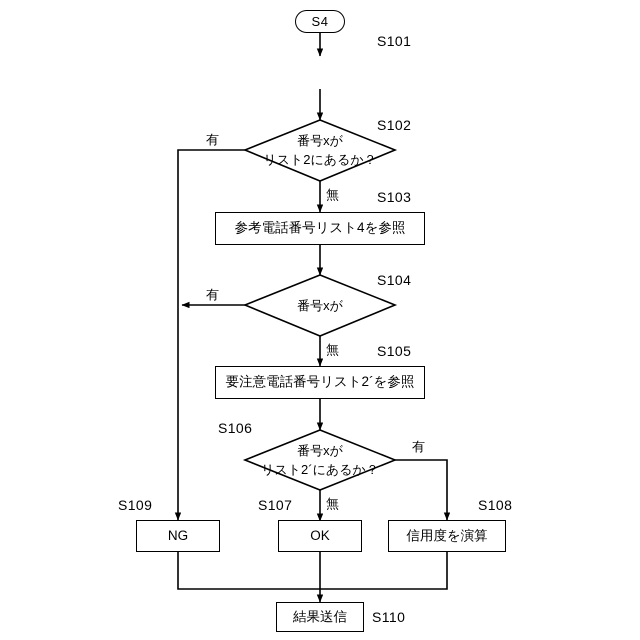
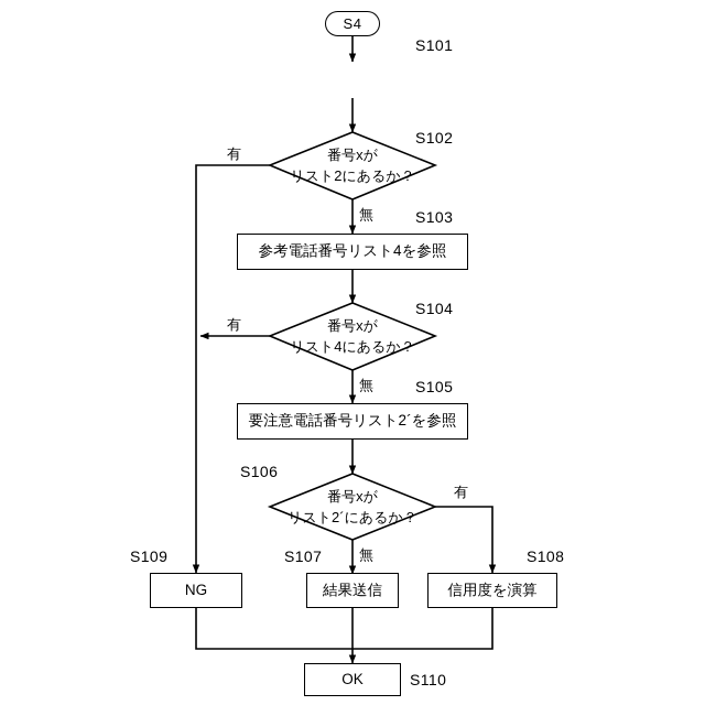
  S4
  S101
  番号xが
  リスト2にあるか？
  S102
  有
  無
  参考電話番号リスト4を参照
  S103
  番号xが
+ リスト4にあるか？
  S104
  有
  無
  要注意電話番号リスト2´を参照
  S105
  番号xが
  リスト2´にあるか？
  S106
  有
  無
  NG
  S109
- OK
+ 結果送信
  S107
  信用度を演算
  S108
- 結果送信
+ OK
  S110
